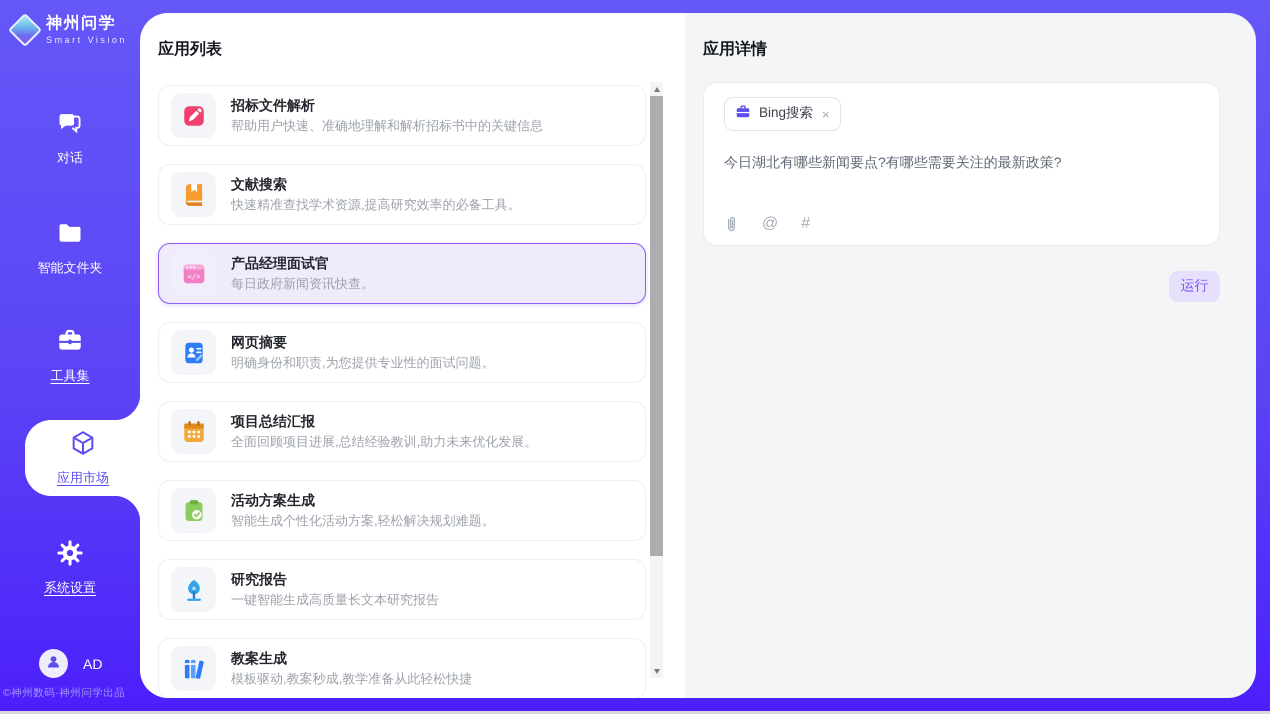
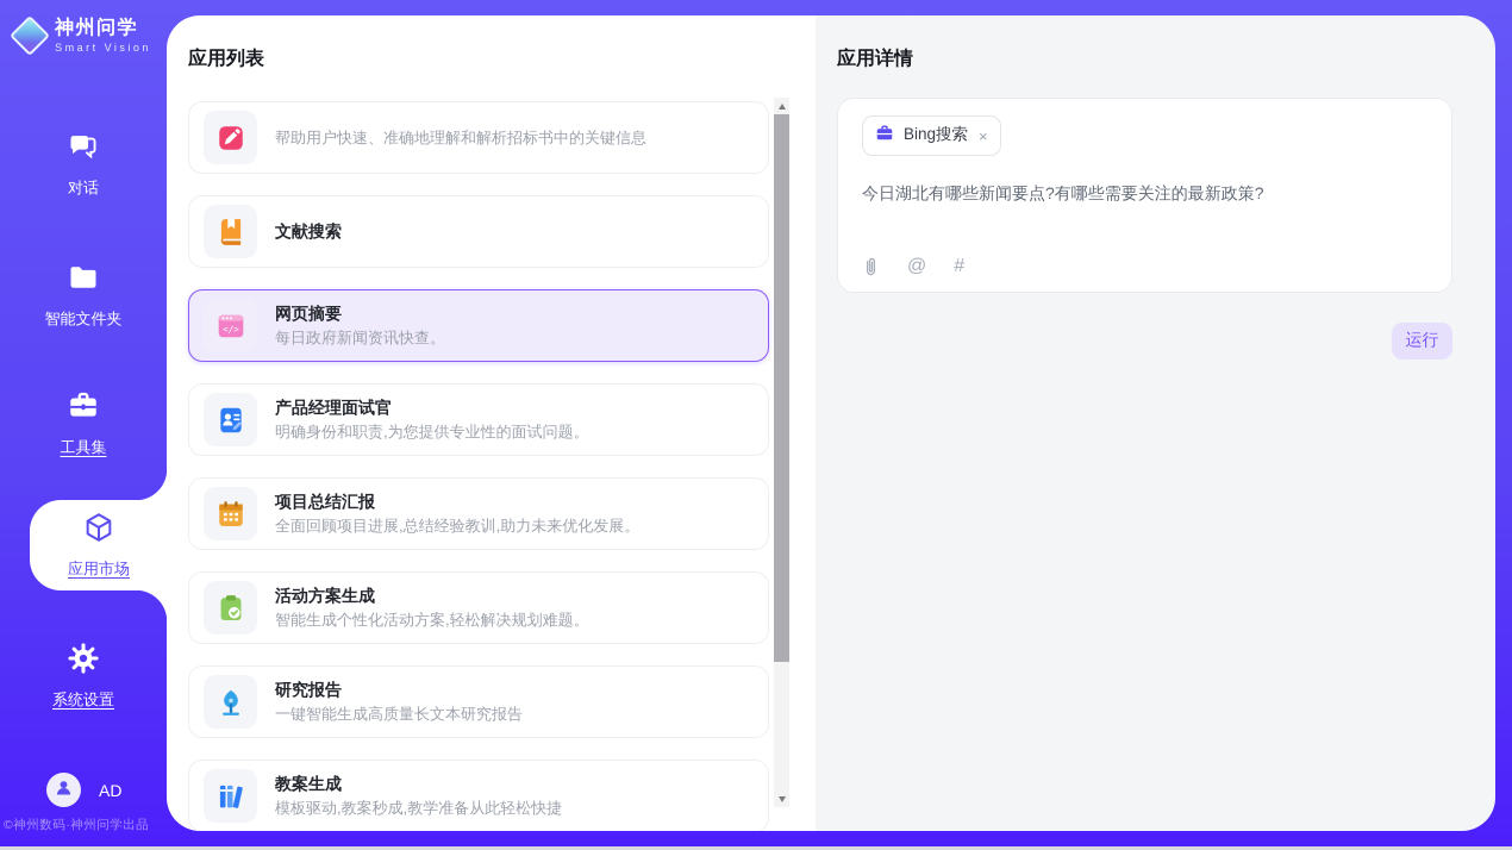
  神州问学
  Smart Vision
  对话
  智能文件夹
  工具集
  应用市场
  系统设置
  AD
  ©神州数码·神州问学出品
  应用列表
- 招标文件解析
  帮助用户快速、准确地理解和解析招标书中的关键信息
  文献搜索
- 快速精准查找学术资源,提高研究效率的必备工具。
  </>
- 产品经理面试官
+ 网页摘要
  每日政府新闻资讯快查。
- 网页摘要
+ 产品经理面试官
  明确身份和职责,为您提供专业性的面试问题。
  项目总结汇报
  全面回顾项目进展,总结经验教训,助力未来优化发展。
  活动方案生成
  智能生成个性化活动方案,轻松解决规划难题。
  研究报告
  一键智能生成高质量长文本研究报告
  教案生成
  模板驱动,教案秒成,教学准备从此轻松快捷
  应用详情
  Bing搜索
  ×
  今日湖北有哪些新闻要点?有哪些需要关注的最新政策?
  @
  #
  运行
